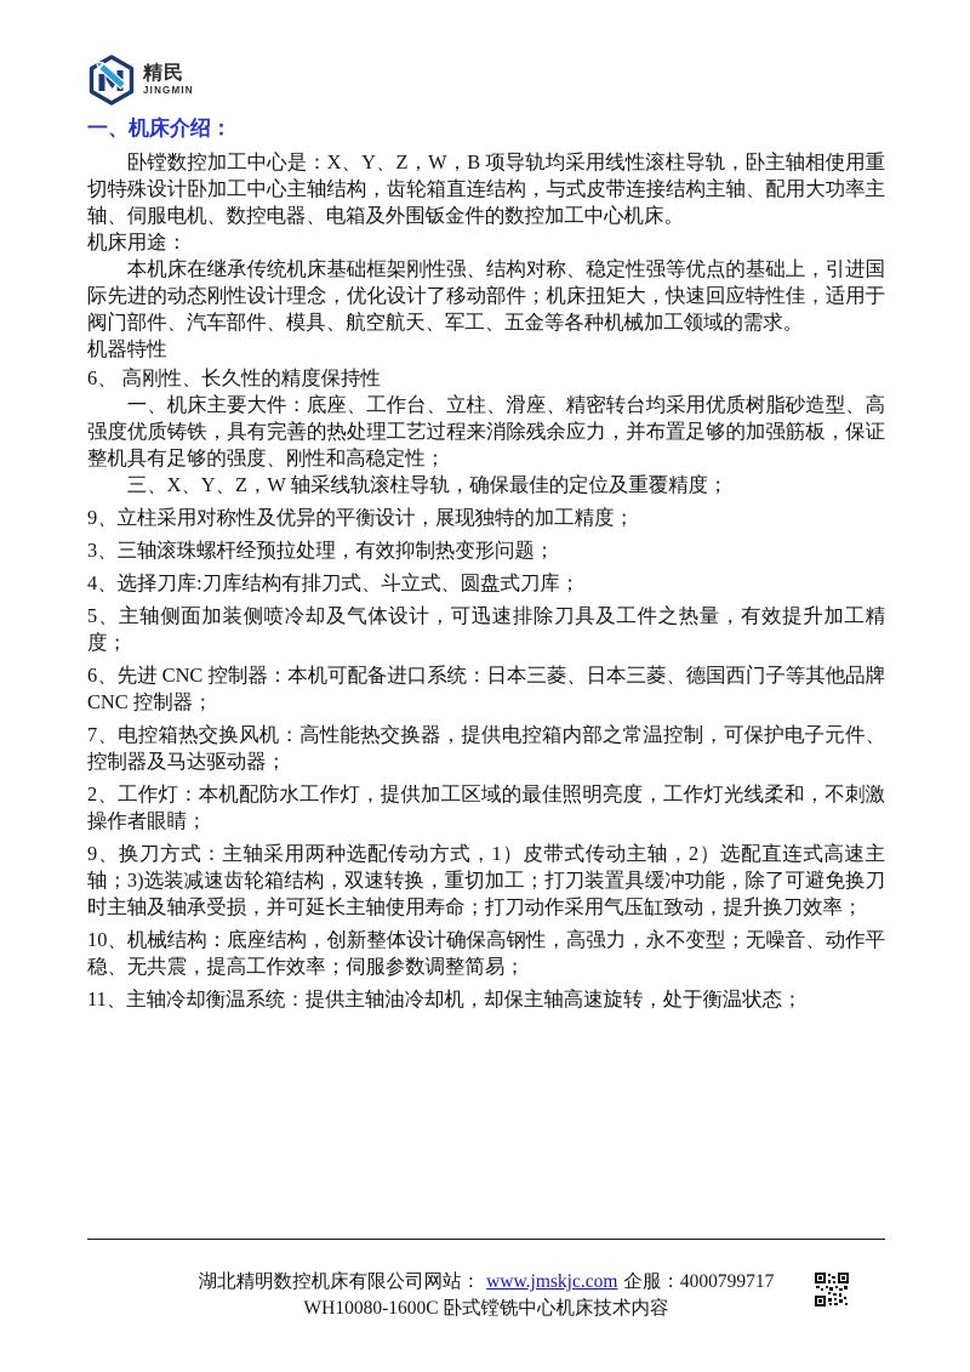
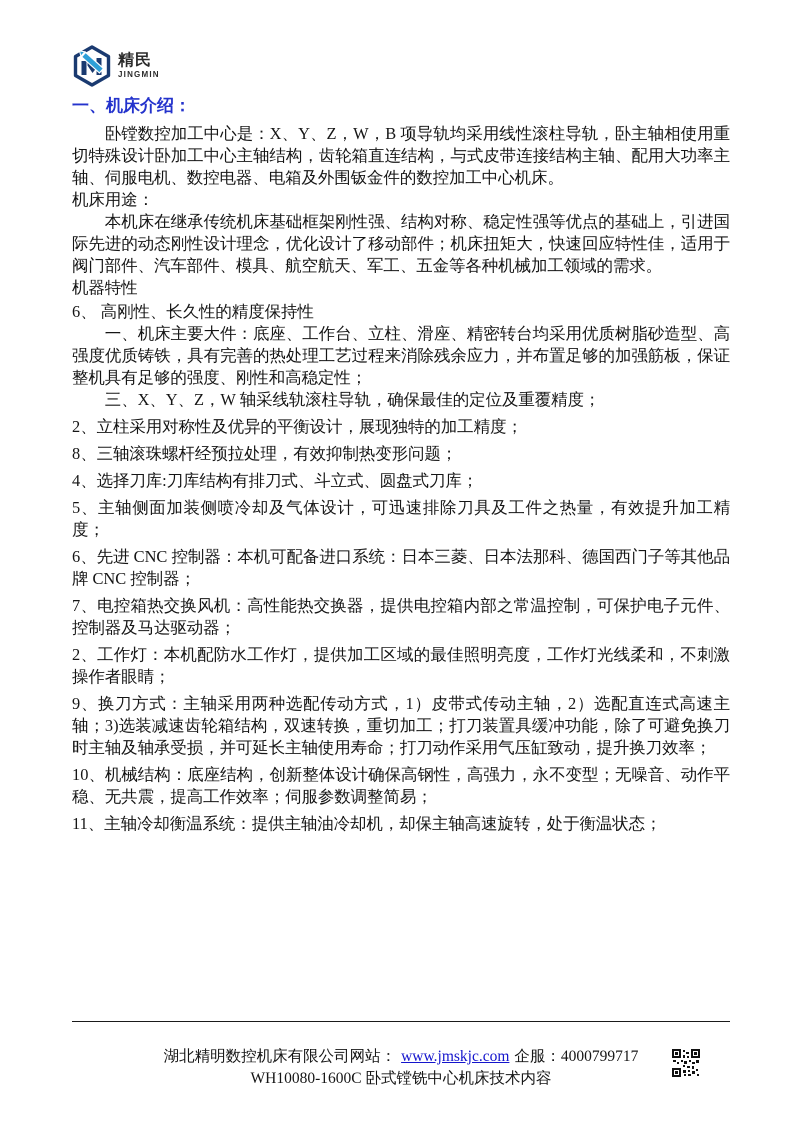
  精民
  JINGMIN
  一、机床介绍：
  卧镗数控加工中心是：X、Y、Z，W，B 项导轨均采用线性滚柱导轨，卧主轴相使用重切特殊设计卧加工中心主轴结构，齿轮箱直连结构，与式皮带连接结构主轴、配用大功率主轴、伺服电机、数控电器、电箱及外围钣金件的数控加工中心机床。
  机床用途：
  本机床在继承传统机床基础框架刚性强、结构对称、稳定性强等优点的基础上，引进国际先进的动态刚性设计理念，优化设计了移动部件；机床扭矩大，快速回应特性佳，适用于阀门部件、汽车部件、模具、航空航天、军工、五金等各种机械加工领域的需求。
  机器特性
  6、 高刚性、长久性的精度保持性
  一、机床主要大件：底座、工作台、立柱、滑座、精密转台均采用优质树脂砂造型、高强度优质铸铁，具有完善的热处理工艺过程来消除残余应力，并布置足够的加强筋板，保证整机具有足够的强度、刚性和高稳定性；
  三、X、Y、Z，W 轴采线轨滚柱导轨，确保最佳的定位及重覆精度；
- 9、立柱采用对称性及优异的平衡设计，展现独特的加工精度；
+ 2、立柱采用对称性及优异的平衡设计，展现独特的加工精度；
- 3、三轴滚珠螺杆经预拉处理，有效抑制热变形问题；
+ 8、三轴滚珠螺杆经预拉处理，有效抑制热变形问题；
  4、选择刀库:刀库结构有排刀式、斗立式、圆盘式刀库；
  5、主轴侧面加装侧喷冷却及气体设计，可迅速排除刀具及工件之热量，有效提升加工精度；
- 6、先进 CNC 控制器：本机可配备进口系统：日本三菱、日本三菱、德国西门子等其他品牌 CNC 控制器；
+ 6、先进 CNC 控制器：本机可配备进口系统：日本三菱、日本法那科、德国西门子等其他品牌 CNC 控制器；
  7、电控箱热交换风机：高性能热交换器，提供电控箱内部之常温控制，可保护电子元件、控制器及马达驱动器；
  2、工作灯：本机配防水工作灯，提供加工区域的最佳照明亮度，工作灯光线柔和，不刺激操作者眼睛；
  9、换刀方式：主轴采用两种选配传动方式，1）皮带式传动主轴，2）选配直连式高速主轴；3)选装减速齿轮箱结构，双速转换，重切加工；打刀装置具缓冲功能，除了可避免换刀时主轴及轴承受损，并可延长主轴使用寿命；打刀动作采用气压缸致动，提升换刀效率；
  10、机械结构：底座结构，创新整体设计确保高钢性，高强力，永不变型；无噪音、动作平稳、无共震，提高工作效率；伺服参数调整简易；
  11、主轴冷却衡温系统：提供主轴油冷却机，却保主轴高速旋转，处于衡温状态；
  湖北精明数控机床有限公司网站： www.jmskjc.com 企服：4000799717
  WH10080-1600C 卧式镗铣中心机床技术内容
